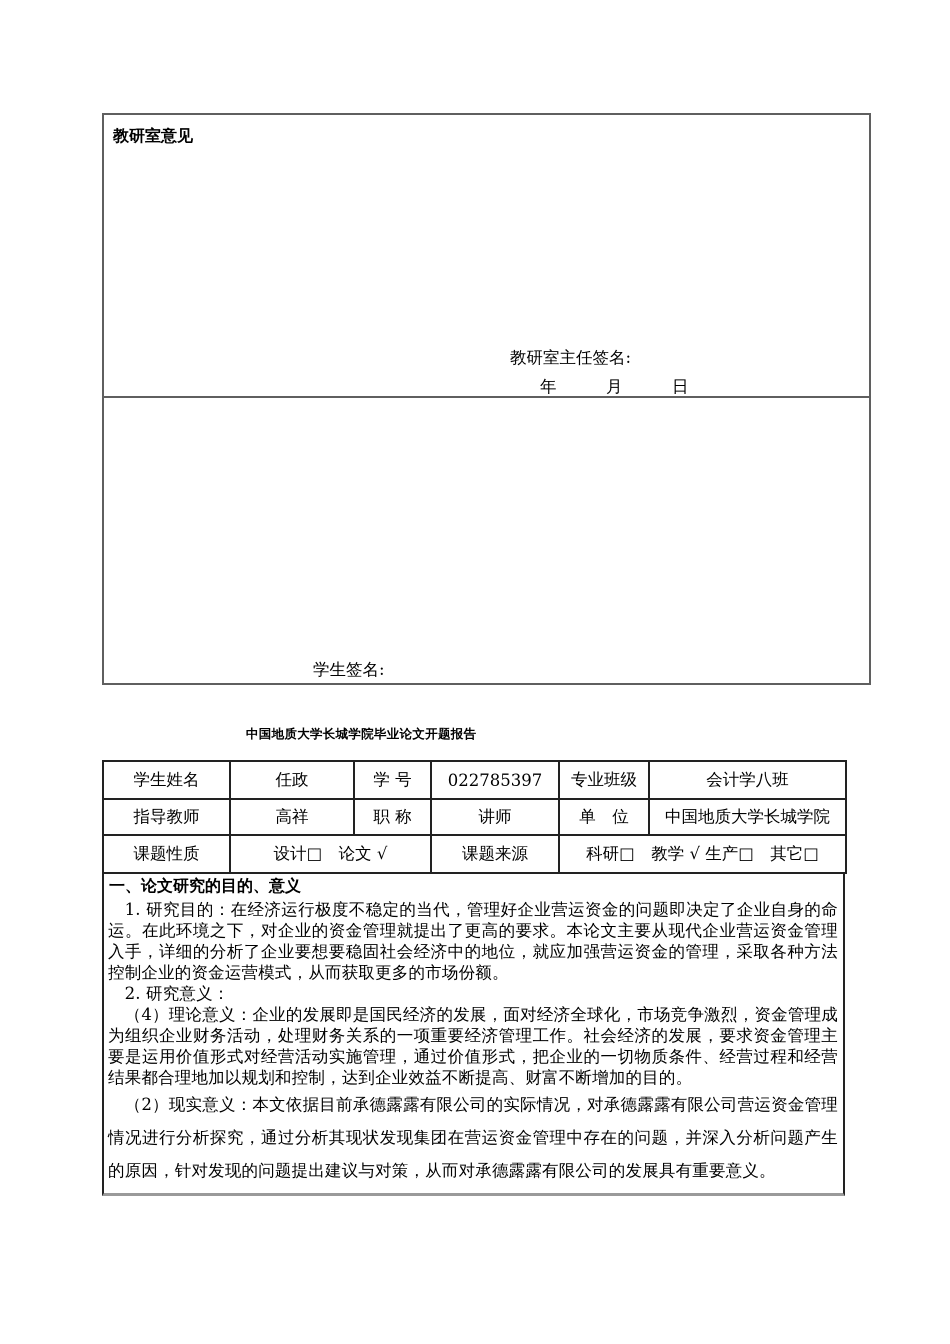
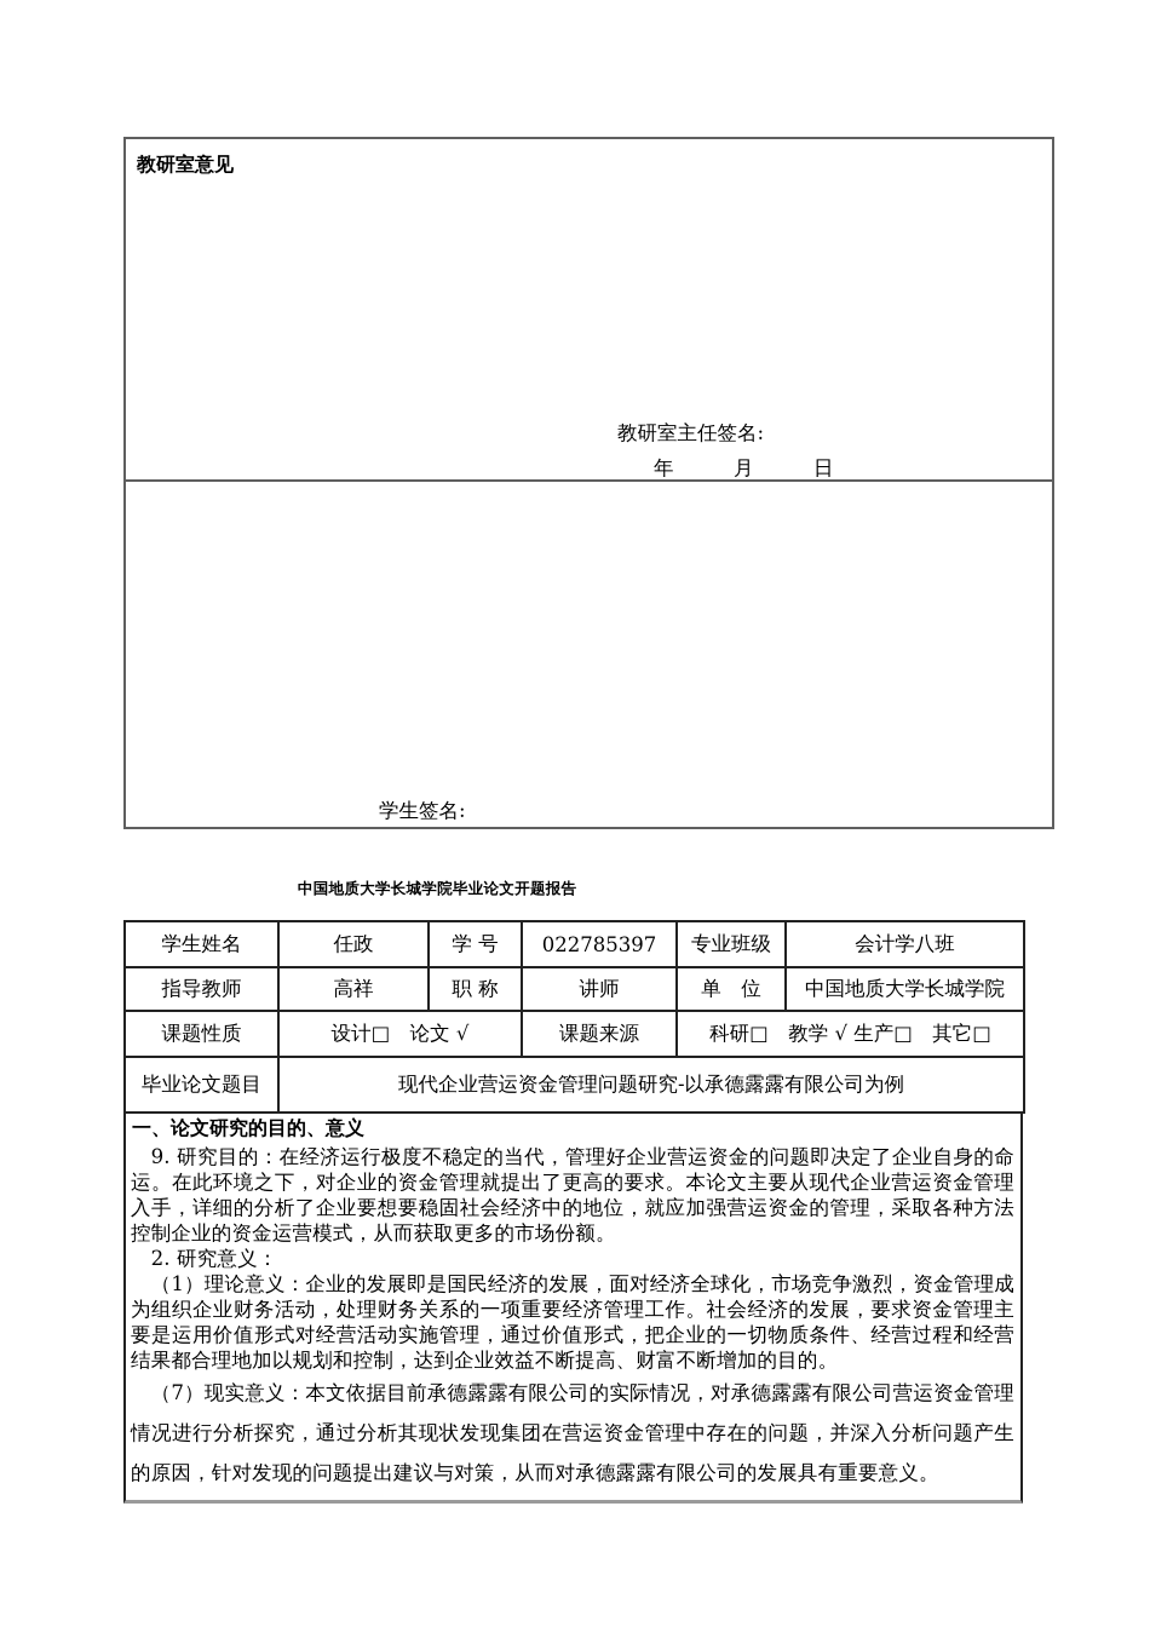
  教研室意见
  教研室主任签名:
  年 月 日
  学生签名:
  中国地质大学长城学院毕业论文开题报告
  学生姓名	任政	学 号	022785397	专业班级	会计学八班
  指导教师	高祥	职 称	讲师	单 位	中国地质大学长城学院
  课题性质	设计□ 论文 √	课题来源	科研□ 教学 √ 生产□ 其它□
+ 毕业论文题目	现代企业营运资金管理问题研究-以承德露露有限公司为例
  一、论文研究的目的、意义
- 1. 研究目的：在经济运行极度不稳定的当代，管理好企业营运资金的问题即决定了企业自身的命运。在此环境之下，对企业的资金管理就提出了更高的要求。本论文主要从现代企业营运资金管理入手，详细的分析了企业要想要稳固社会经济中的地位，就应加强营运资金的管理，采取各种方法控制企业的资金运营模式，从而获取更多的市场份额。
+ 9. 研究目的：在经济运行极度不稳定的当代，管理好企业营运资金的问题即决定了企业自身的命运。在此环境之下，对企业的资金管理就提出了更高的要求。本论文主要从现代企业营运资金管理入手，详细的分析了企业要想要稳固社会经济中的地位，就应加强营运资金的管理，采取各种方法控制企业的资金运营模式，从而获取更多的市场份额。
  2. 研究意义：
- （4）理论意义：企业的发展即是国民经济的发展，面对经济全球化，市场竞争激烈，资金管理成为组织企业财务活动，处理财务关系的一项重要经济管理工作。社会经济的发展，要求资金管理主要是运用价值形式对经营活动实施管理，通过价值形式，把企业的一切物质条件、经营过程和经营结果都合理地加以规划和控制，达到企业效益不断提高、财富不断增加的目的。
+ （1）理论意义：企业的发展即是国民经济的发展，面对经济全球化，市场竞争激烈，资金管理成为组织企业财务活动，处理财务关系的一项重要经济管理工作。社会经济的发展，要求资金管理主要是运用价值形式对经营活动实施管理，通过价值形式，把企业的一切物质条件、经营过程和经营结果都合理地加以规划和控制，达到企业效益不断提高、财富不断增加的目的。
- （2）现实意义：本文依据目前承德露露有限公司的实际情况，对承德露露有限公司营运资金管理情况进行分析探究，通过分析其现状发现集团在营运资金管理中存在的问题，并深入分析问题产生的原因，针对发现的问题提出建议与对策，从而对承德露露有限公司的发展具有重要意义。
+ （7）现实意义：本文依据目前承德露露有限公司的实际情况，对承德露露有限公司营运资金管理情况进行分析探究，通过分析其现状发现集团在营运资金管理中存在的问题，并深入分析问题产生的原因，针对发现的问题提出建议与对策，从而对承德露露有限公司的发展具有重要意义。
